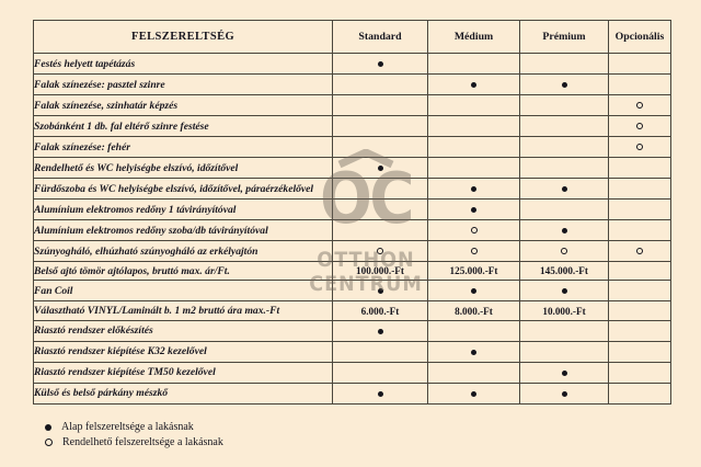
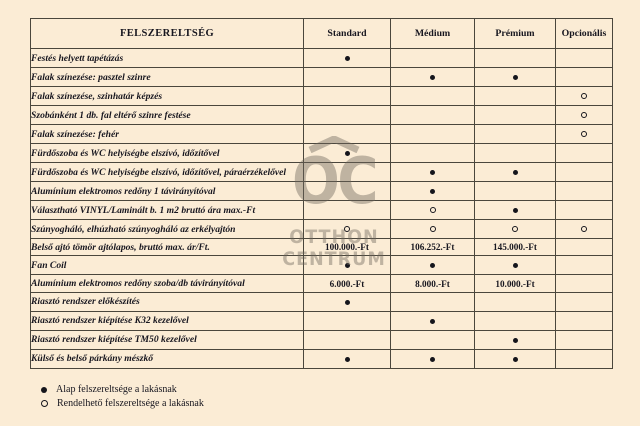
  FELSZERELTSÉG	Standard	Médium	Prémium	Opcionális
  Festés helyett tapétázás
  Falak színezése: pasztel szinre
  Falak színezése, szinhatár képzés
  Szobánként 1 db. fal eltérő szinre festése
  Falak színezése: fehér
- Rendelhető és WC helyiségbe elszívó, időzítővel
+ Fürdőszoba és WC helyiségbe elszívó, időzítővel
  Fürdőszoba és WC helyiségbe elszívó, időzítővel, páraérzékelővel
  Alumínium elektromos redőny 1 távirányítóval
- Alumínium elektromos redőny szoba/db távirányítóval
+ Választható VINYL/Laminált b. 1 m2 bruttó ára max.-Ft
  Szúnyogháló, elhúzható szúnyogháló az erkélyajtón
- Belső ajtó tömör ajtólapos, bruttó max. ár/Ft.	100.000.-Ft	125.000.-Ft	145.000.-Ft
+ Belső ajtó tömör ajtólapos, bruttó max. ár/Ft.	100.000.-Ft	106.252.-Ft	145.000.-Ft
  Fan Coil
- Választható VINYL/Laminált b. 1 m2 bruttó ára max.-Ft	6.000.-Ft	8.000.-Ft	10.000.-Ft
+ Alumínium elektromos redőny szoba/db távirányítóval	6.000.-Ft	8.000.-Ft	10.000.-Ft
  Riasztó rendszer előkészítés
  Riasztó rendszer kiépítése K32 kezelővel
  Riasztó rendszer kiépítése TM50 kezelővel
  Külső és belső párkány mészkő
  OC
  OTTHON
  CENTRUM
  Alap felszereltsége a lakásnak
  Rendelhető felszereltsége a lakásnak
